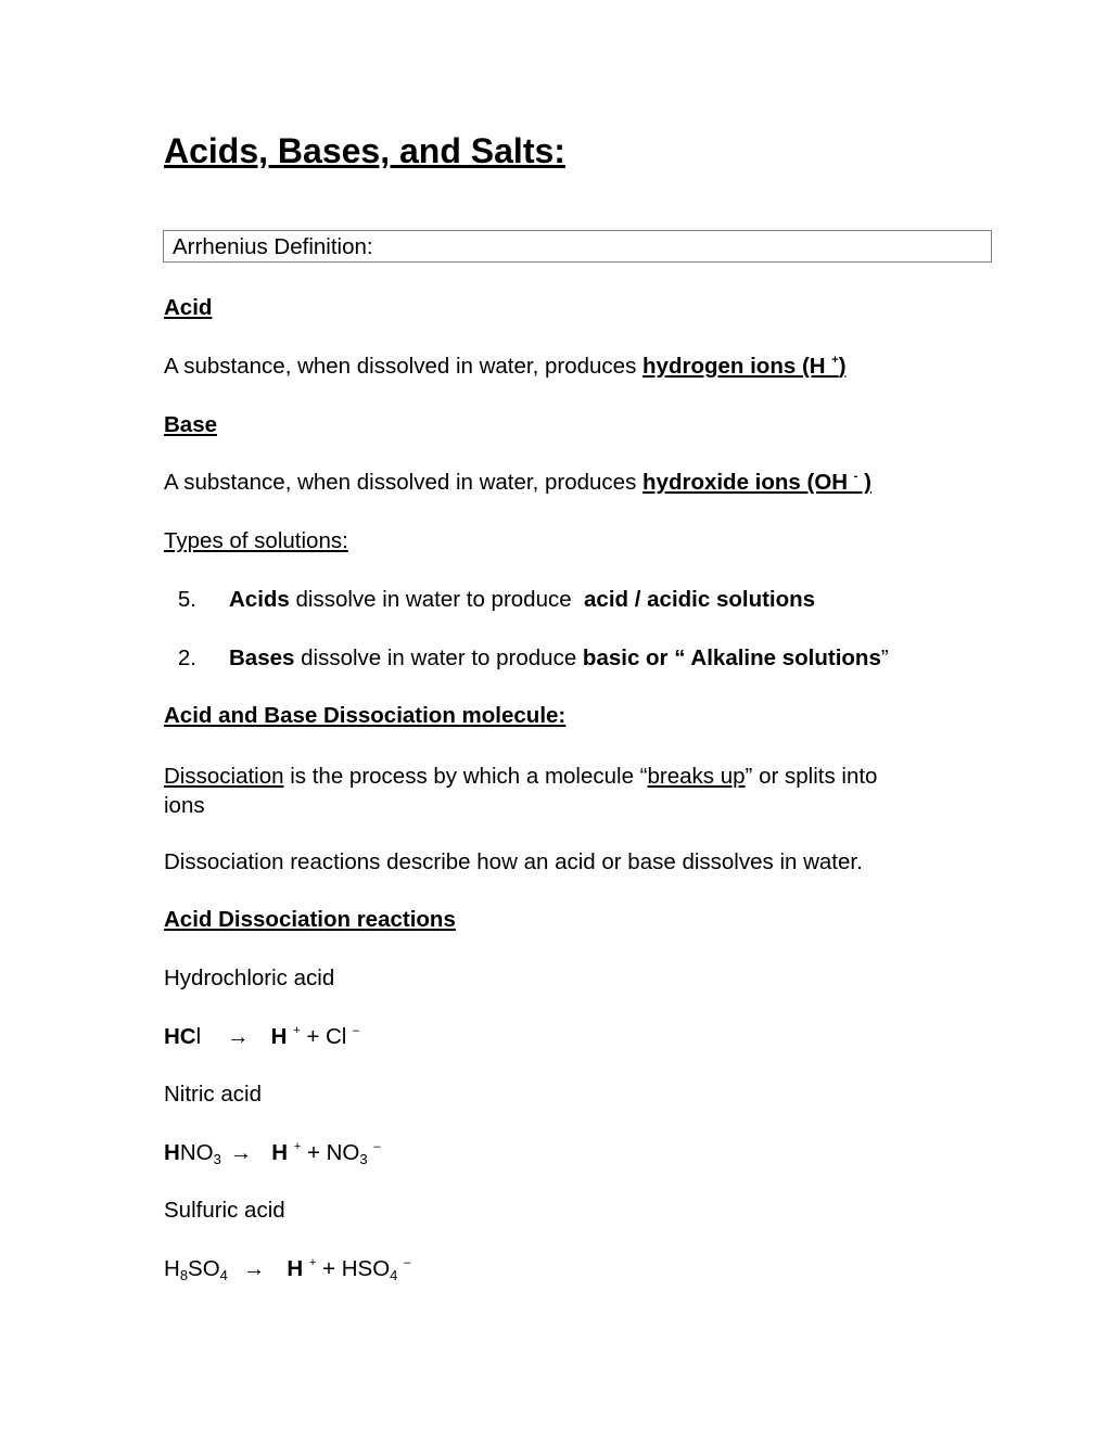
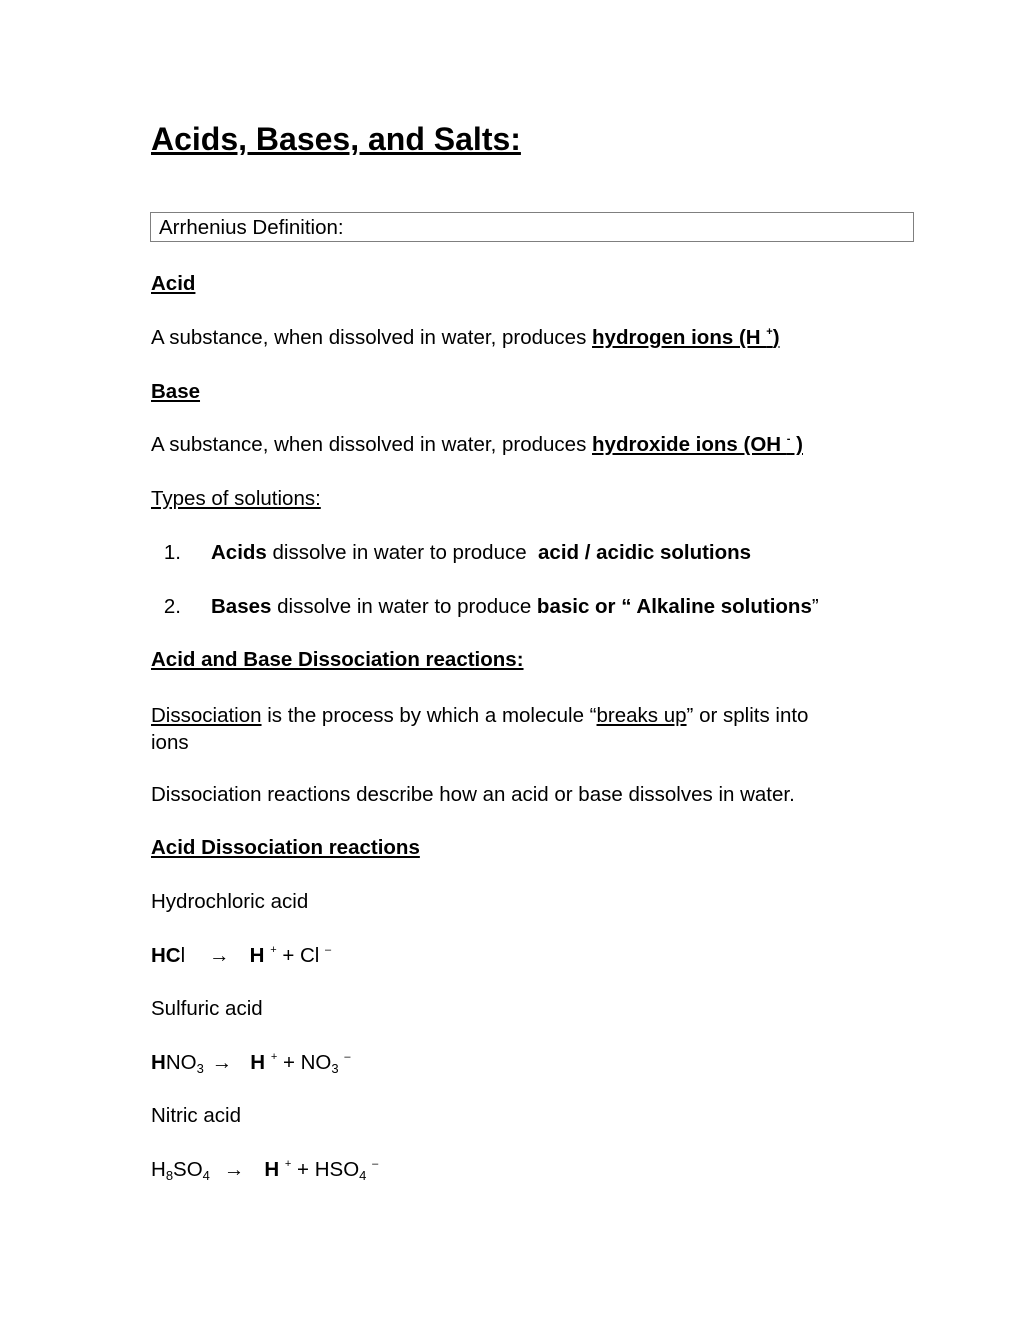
  Acids, Bases, and Salts:
  Arrhenius Definition:
  Acid
  A substance, when dissolved in water, produces hydrogen ions (H +)
  Base
  A substance, when dissolved in water, produces hydroxide ions (OH - )
  Types of solutions:
- 5. Acids dissolve in water to produce acid / acidic solutions
+ 1. Acids dissolve in water to produce acid / acidic solutions
  2. Bases dissolve in water to produce basic or “ Alkaline solutions”
- Acid and Base Dissociation molecule:
+ Acid and Base Dissociation reactions:
  Dissociation is the process by which a molecule “breaks up” or splits into
  ions
  Dissociation reactions describe how an acid or base dissolves in water.
  Acid Dissociation reactions
  Hydrochloric acid
  HCl → H + + Cl –
- Nitric acid
+ Sulfuric acid
  HNO3 → H + + NO3 –
- Sulfuric acid
+ Nitric acid
  H8SO4 → H + + HSO4 –
